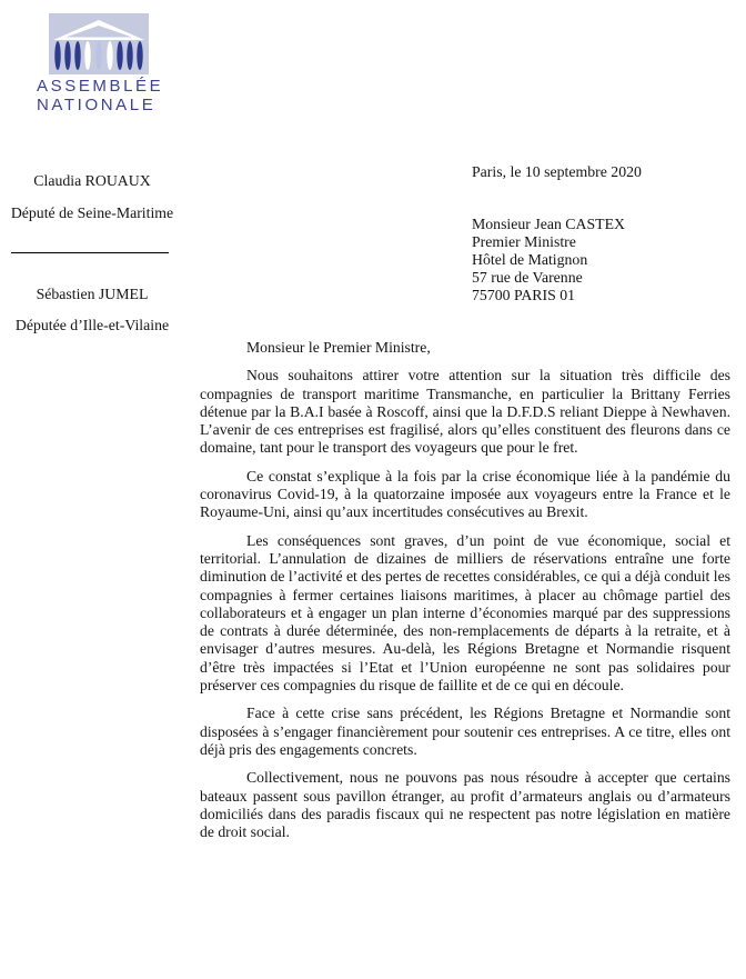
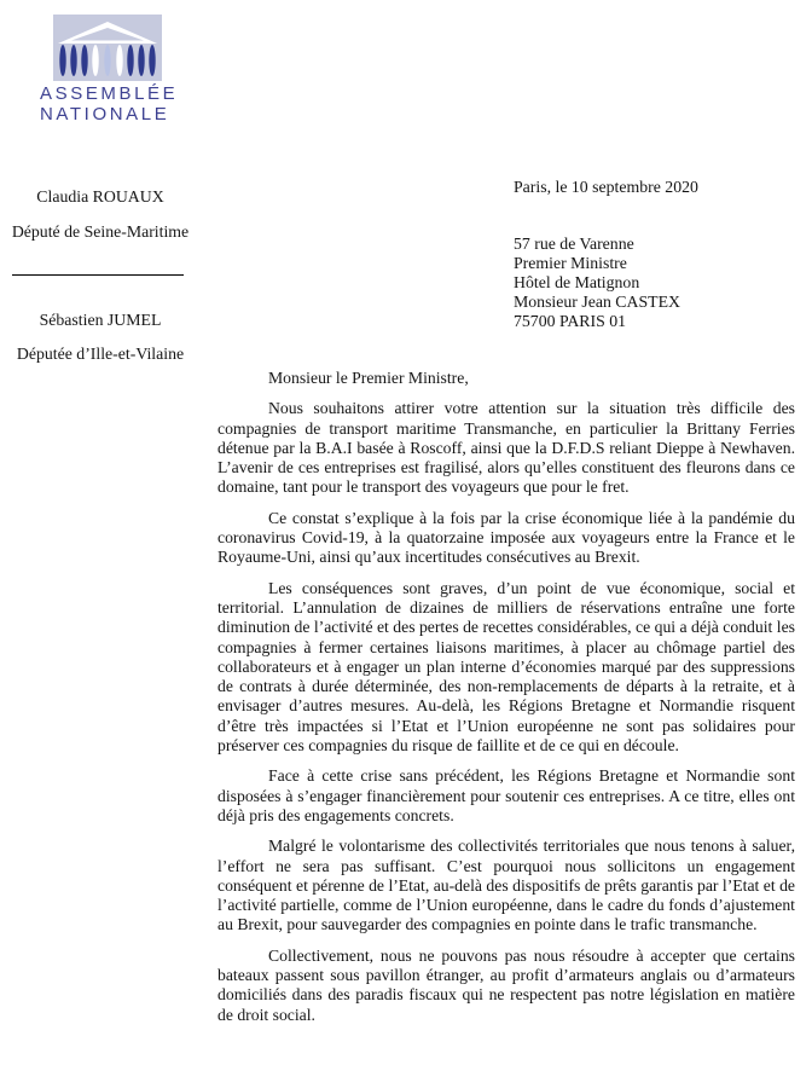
  ASSEMBLÉE
  NATIONALE
  Claudia ROUAUX
  Député de Seine-Maritime
  Sébastien JUMEL
  Députée d’Ille-et-Vilaine
  Paris, le 10 septembre 2020
- Monsieur Jean CASTEX
+ 57 rue de Varenne
  Premier Ministre
  Hôtel de Matignon
- 57 rue de Varenne
+ Monsieur Jean CASTEX
  75700 PARIS 01
  Monsieur le Premier Ministre,
  Nous souhaitons attirer votre attention sur la situation très difficile des compagnies de transport maritime Transmanche, en particulier la Brittany Ferries détenue par la B.A.I basée à Roscoff, ainsi que la D.F.D.S reliant Dieppe à Newhaven. L’avenir de ces entreprises est fragilisé, alors qu’elles constituent des fleurons dans ce domaine, tant pour le transport des voyageurs que pour le fret.
  Ce constat s’explique à la fois par la crise économique liée à la pandémie du coronavirus Covid-19, à la quatorzaine imposée aux voyageurs entre la France et le Royaume-Uni, ainsi qu’aux incertitudes consécutives au Brexit.
  Les conséquences sont graves, d’un point de vue économique, social et territorial. L’annulation de dizaines de milliers de réservations entraîne une forte diminution de l’activité et des pertes de recettes considérables, ce qui a déjà conduit les compagnies à fermer certaines liaisons maritimes, à placer au chômage partiel des collaborateurs et à engager un plan interne d’économies marqué par des suppressions de contrats à durée déterminée, des non-remplacements de départs à la retraite, et à envisager d’autres mesures. Au-delà, les Régions Bretagne et Normandie risquent d’être très impactées si l’Etat et l’Union européenne ne sont pas solidaires pour préserver ces compagnies du risque de faillite et de ce qui en découle.
  Face à cette crise sans précédent, les Régions Bretagne et Normandie sont disposées à s’engager financièrement pour soutenir ces entreprises. A ce titre, elles ont déjà pris des engagements concrets.
+ Malgré le volontarisme des collectivités territoriales que nous tenons à saluer, l’effort ne sera pas suffisant. C’est pourquoi nous sollicitons un engagement conséquent et pérenne de l’Etat, au-delà des dispositifs de prêts garantis par l’Etat et de l’activité partielle, comme de l’Union européenne, dans le cadre du fonds d’ajustement au Brexit, pour sauvegarder des compagnies en pointe dans le trafic transmanche.
  Collectivement, nous ne pouvons pas nous résoudre à accepter que certains bateaux passent sous pavillon étranger, au profit d’armateurs anglais ou d’armateurs domiciliés dans des paradis fiscaux qui ne respectent pas notre législation en matière de droit social.
